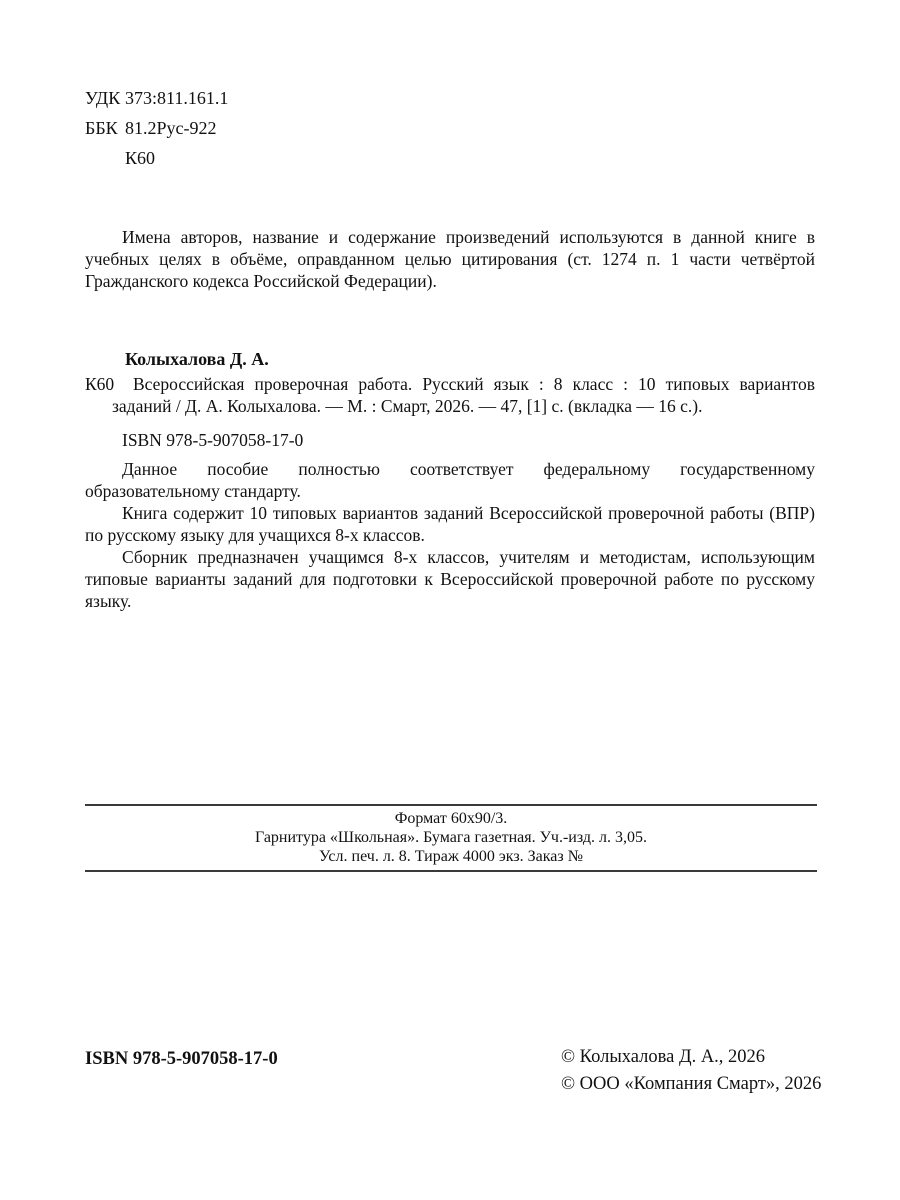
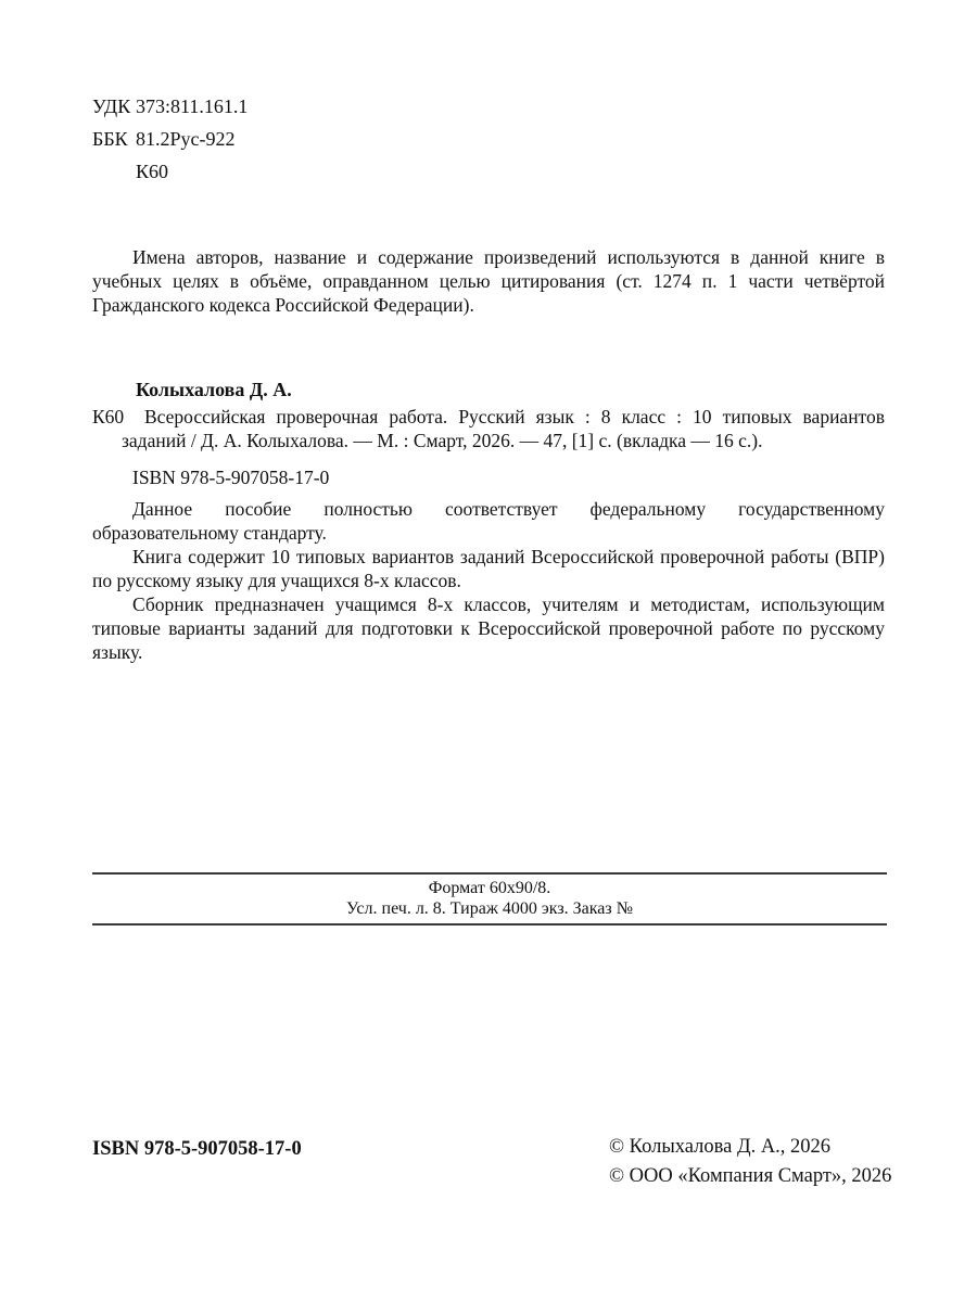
  УДК
  373:811.161.1
  ББК
  81.2Рус-922
  К60
  Имена авторов, название и содержание произведений используются в данной книге в учебных целях в объёме, оправданном целью цитирования (ст. 1274 п. 1 части четвёртой Гражданского кодекса Российской Федерации).
  Колыхалова Д. А.
  К60
  Всероссийская проверочная работа. Русский язык : 8 класс : 10 типовых вариантов заданий / Д. А. Колыхалова. — М. : Смарт, 2026. — 47, [1] с. (вкладка — 16 с.).
  ISBN 978-5-907058-17-0
  Данное пособие полностью соответствует федеральному государственному образовательному стандарту.
  Книга содержит 10 типовых вариантов заданий Всероссийской проверочной работы (ВПР) по русскому языку для учащихся 8-х классов.
  Сборник предназначен учащимся 8-х классов, учителям и методистам, использующим типовые варианты заданий для подготовки к Всероссийской проверочной работе по русскому языку.
- Формат 60х90/3.
+ Формат 60х90/8.
- Гарнитура «Школьная». Бумага газетная. Уч.-изд. л. 3,05.
  Усл. печ. л. 8. Тираж 4000 экз. Заказ №
  ISBN 978-5-907058-17-0
  © Колыхалова Д. А., 2026
  © ООО «Компания Смарт», 2026
